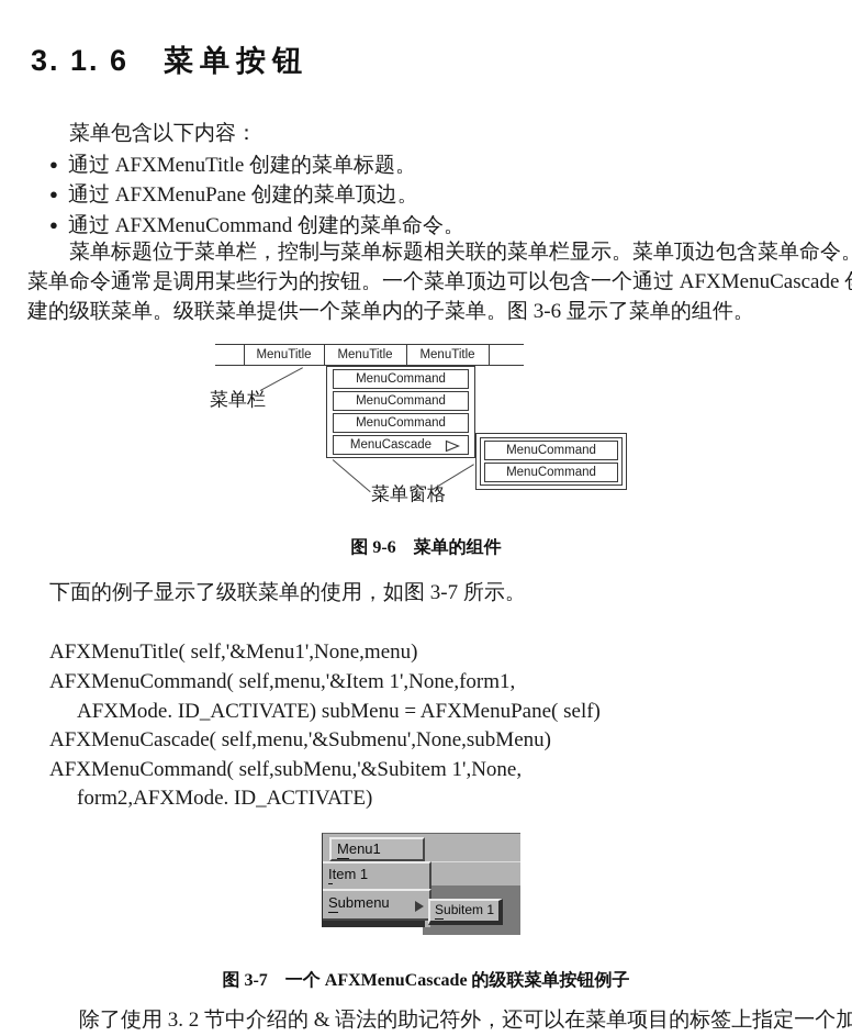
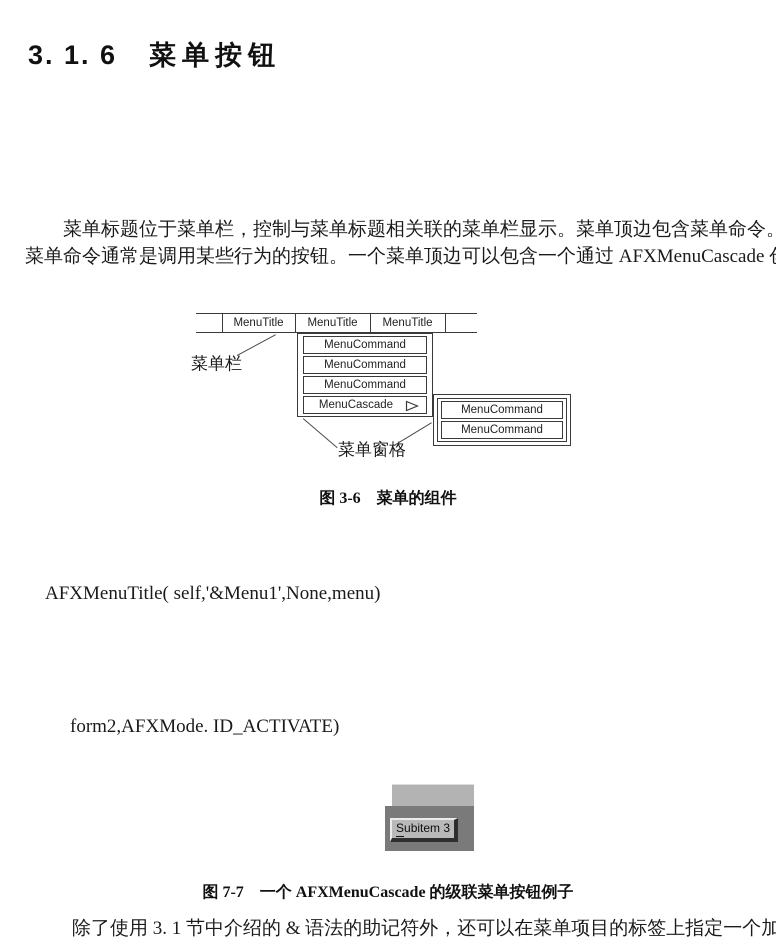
  3. 1. 6 菜单按钮
- 菜单包含以下内容：
- ● 通过 AFXMenuTitle 创建的菜单标题。
- ● 通过 AFXMenuPane 创建的菜单顶边。
- ● 通过 AFXMenuCommand 创建的菜单命令。
  菜单标题位于菜单栏，控制与菜单标题相关联的菜单栏显示。菜单顶边包含菜单命令
  菜单命令通常是调用某些行为的按钮。一个菜单顶边可以包含一个通过 AFXMenuCascade
- 建的级联菜单。级联菜单提供一个菜单内的子菜单。图 3-6 显示了菜单的组件。
  MenuTitle
  MenuTitle
  MenuTitle
  MenuCommand
  MenuCommand
  MenuCommand
  MenuCascade
  MenuCommand
  MenuCommand
  菜单栏
  菜单窗格
- 图 9-6 菜单的组件
+ 图 3-6 菜单的组件
- 下面的例子显示了级联菜单的使用，如图 3-7 所示。
  AFXMenuTitle( self,'&Menu1',None,menu)
- AFXMenuCommand( self,menu,'&Item 1',None,form1,
- AFXMode. ID_ACTIVATE) subMenu = AFXMenuPane( self)
- AFXMenuCascade( self,menu,'&Submenu',None,subMenu)
- AFXMenuCommand( self,subMenu,'&Subitem 1',None,
  form2,AFXMode. ID_ACTIVATE)
- Menu1
- Item 1
- Submenu
- Subitem 1
+ Subitem 3
- 图 3-7 一个 AFXMenuCascade 的级联菜单按钮例子
+ 图 7-7 一个 AFXMenuCascade 的级联菜单按钮例子
- 除了使用 3. 2 节中介绍的 & 语法的助记符外，还可以在菜单项目的标签上指定一个加
+ 除了使用 3. 1 节中介绍的 & 语法的助记符外，还可以在菜单项目的标签上指定一个加
